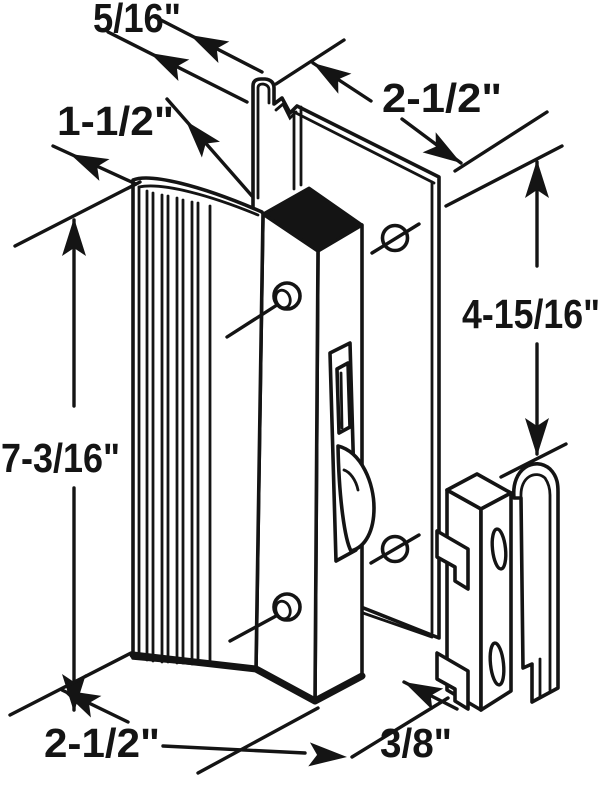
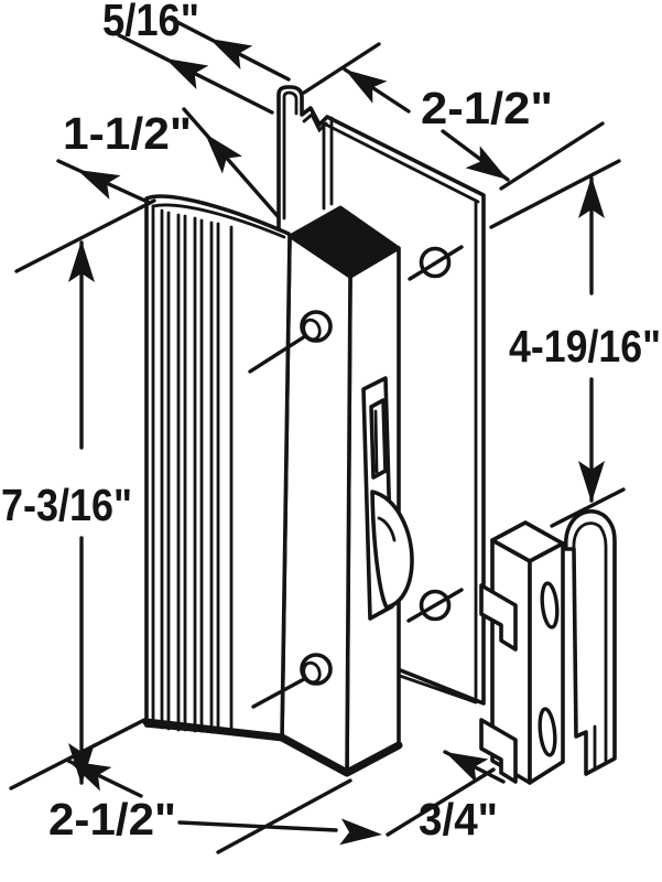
  5/16"
  1-1/2"
  2-1/2"
- 4-15/16"
+ 4-19/16"
  7-3/16"
  2-1/2"
- 3/8"
+ 3/4"
